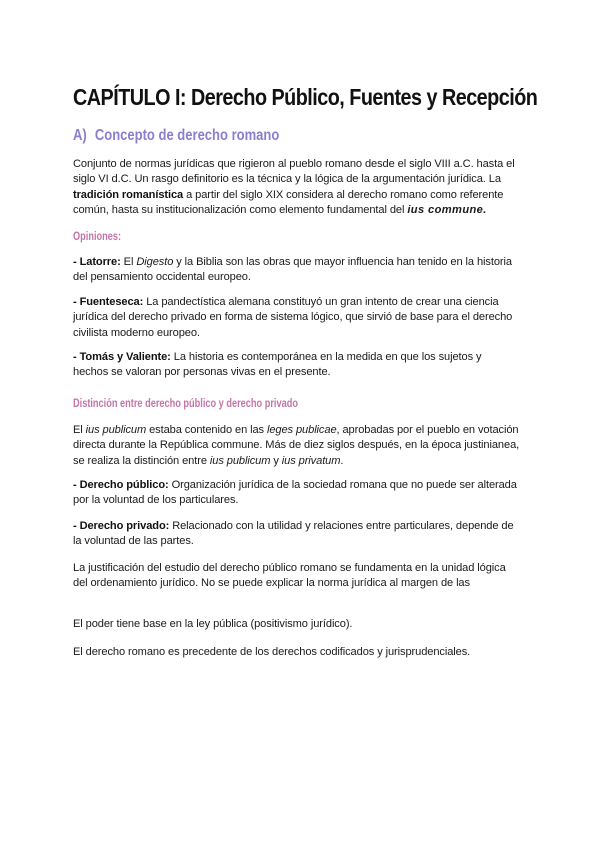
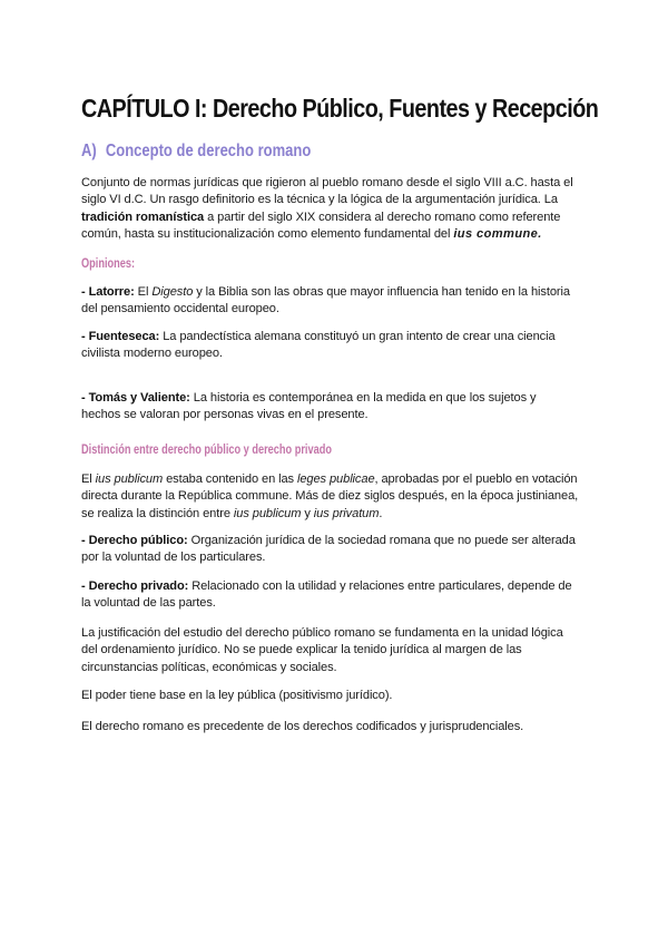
  CAPÍTULO I: Derecho Público, Fuentes y Recepción
  A) Concepto de derecho romano
  Conjunto de normas jurídicas que rigieron al pueblo romano desde el siglo VIII a.C. hasta el
  siglo VI d.C. Un rasgo definitorio es la técnica y la lógica de la argumentación jurídica. La
  tradición romanística a partir del siglo XIX considera al derecho romano como referente
  común, hasta su institucionalización como elemento fundamental del ius commune.
  Opiniones:
  - Latorre: El Digesto y la Biblia son las obras que mayor influencia han tenido en la historia
  del pensamiento occidental europeo.
  - Fuenteseca: La pandectística alemana constituyó un gran intento de crear una ciencia
- jurídica del derecho privado en forma de sistema lógico, que sirvió de base para el derecho
  civilista moderno europeo.
  - Tomás y Valiente: La historia es contemporánea en la medida en que los sujetos y
  hechos se valoran por personas vivas en el presente.
  Distinción entre derecho público y derecho privado
  El ius publicum estaba contenido en las leges publicae, aprobadas por el pueblo en votación
  directa durante la República commune. Más de diez siglos después, en la época justinianea,
  se realiza la distinción entre ius publicum y ius privatum.
  - Derecho público: Organización jurídica de la sociedad romana que no puede ser alterada
  por la voluntad de los particulares.
  - Derecho privado: Relacionado con la utilidad y relaciones entre particulares, depende de
  la voluntad de las partes.
  La justificación del estudio del derecho público romano se fundamenta en la unidad lógica
- del ordenamiento jurídico. No se puede explicar la norma jurídica al margen de las
+ del ordenamiento jurídico. No se puede explicar la tenido jurídica al margen de las
+ circunstancias políticas, económicas y sociales.
  El poder tiene base en la ley pública (positivismo jurídico).
  El derecho romano es precedente de los derechos codificados y jurisprudenciales.
